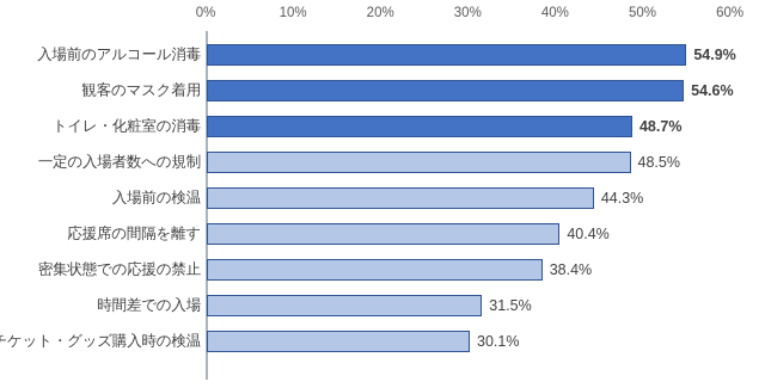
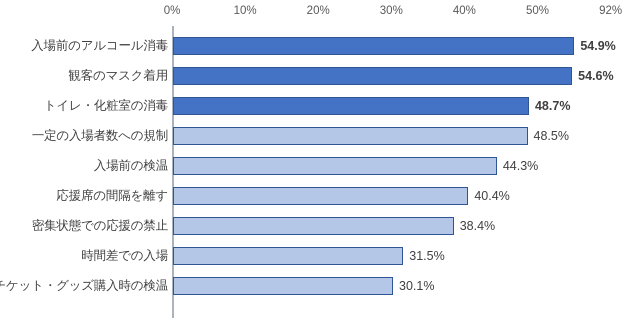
  0%
  10%
  20%
  30%
  40%
  50%
- 60%
+ 92%
  入場前のアルコール消毒
  54.9%
  観客のマスク着用
  54.6%
  トイレ・化粧室の消毒
  48.7%
  一定の入場者数への規制
  48.5%
  入場前の検温
  44.3%
  応援席の間隔を離す
  40.4%
  密集状態での応援の禁止
  38.4%
  時間差での入場
  31.5%
  ケット・グッズ購入時の検温
  30.1%
